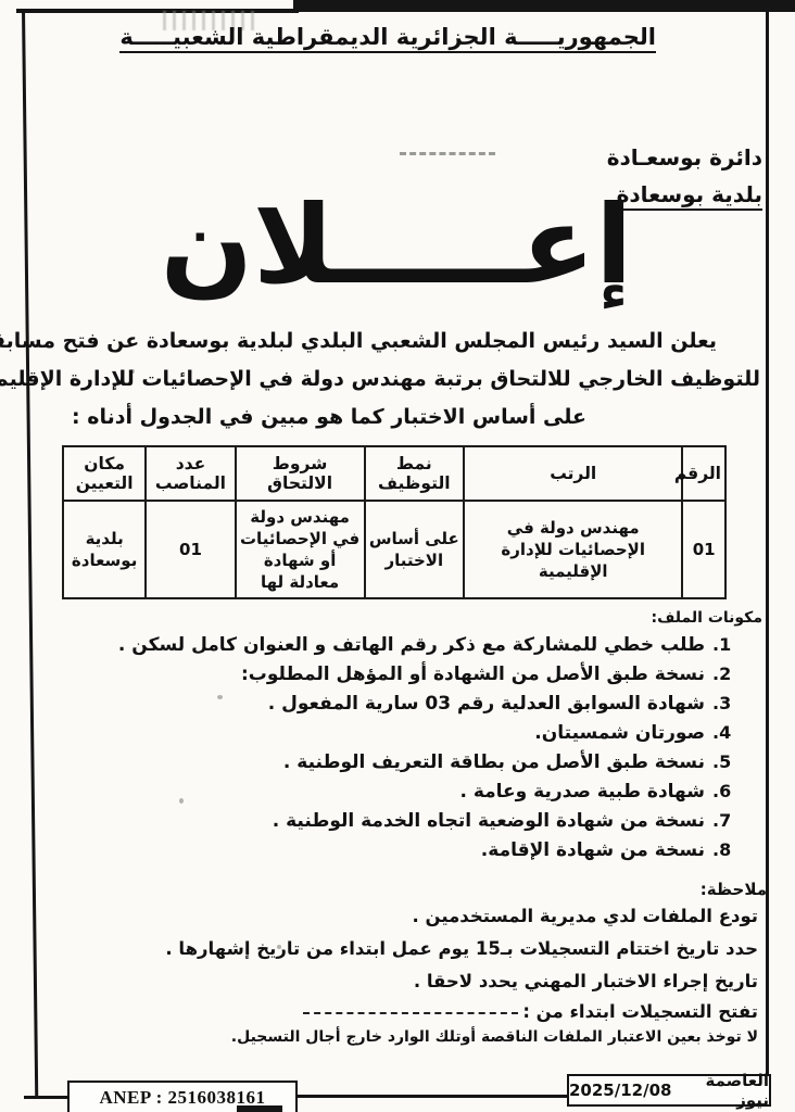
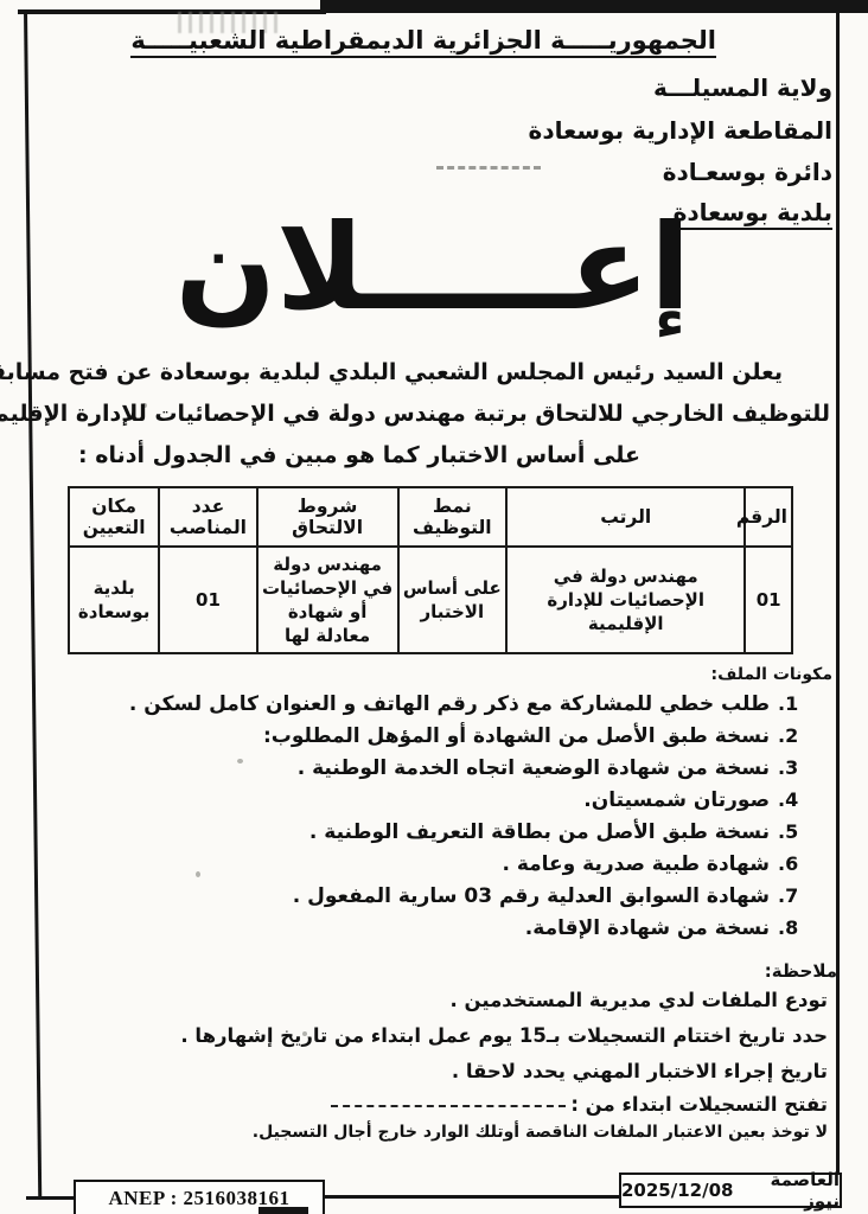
  الجمهوريـــــة الجزائرية الديمقراطية الشعبيـــــة
+ ولاية المسيلـــة
+ المقاطعة الإدارية بوسعادة
  دائرة بوسعـادة
  بلدية بوسعادة
  إعـــــلان
  يعلن السيد رئيس المجلس الشعبي البلدي لبلدية بوسعادة عن فتح مساب
  للتوظيف الخارجي للالتحاق برتبة مهندس دولة في الإحصائيات للإدارة الإقليم
  على أساس الاختبار كما هو مبين في الجدول أدناه :
  الرقم	الرتب	نمط التوظيف	شروط الالتحاق	عدد المناصب	مكان التعيين
  01	مهندس دولة في الإحصائيات للإدارة الإقليمية	على أساس الاختبار	مهندس دولة في الإحصائيات أو شهادة معادلة لها	01	بلدية بوسعادة
  مكونات الملف:
  1.
  طلب خطي للمشاركة مع ذكر رقم الهاتف و العنوان كامل لسكن .
  2.
  نسخة طبق الأصل من الشهادة أو المؤهل المطلوب:
  3.
- شهادة السوابق العدلية رقم 03 سارية المفعول .
+ نسخة من شهادة الوضعية اتجاه الخدمة الوطنية .
  4.
  صورتان شمسيتان.
  5.
  نسخة طبق الأصل من بطاقة التعريف الوطنية .
  6.
  شهادة طبية صدرية وعامة .
  7.
- نسخة من شهادة الوضعية اتجاه الخدمة الوطنية .
+ شهادة السوابق العدلية رقم 03 سارية المفعول .
  8.
  نسخة من شهادة الإقامة.
  ملاحظة:
  تودع الملفات لدي مديرية المستخدمين .
  حدد تاريخ اختتام التسجيلات بـ15 يوم عمل ابتداء من تاريخ إشهارها .
  تاريخ إجراء الاختبار المهني يحدد لاحقا .
  تفتح التسجيلات ابتداء من :
  لا توخذ بعين الاعتبار الملفات الناقصة أوتلك الوارد خارج أجال التسجيل.
  ANEP : 2516038161
  العاصمة نيوز
  2025/12/08
